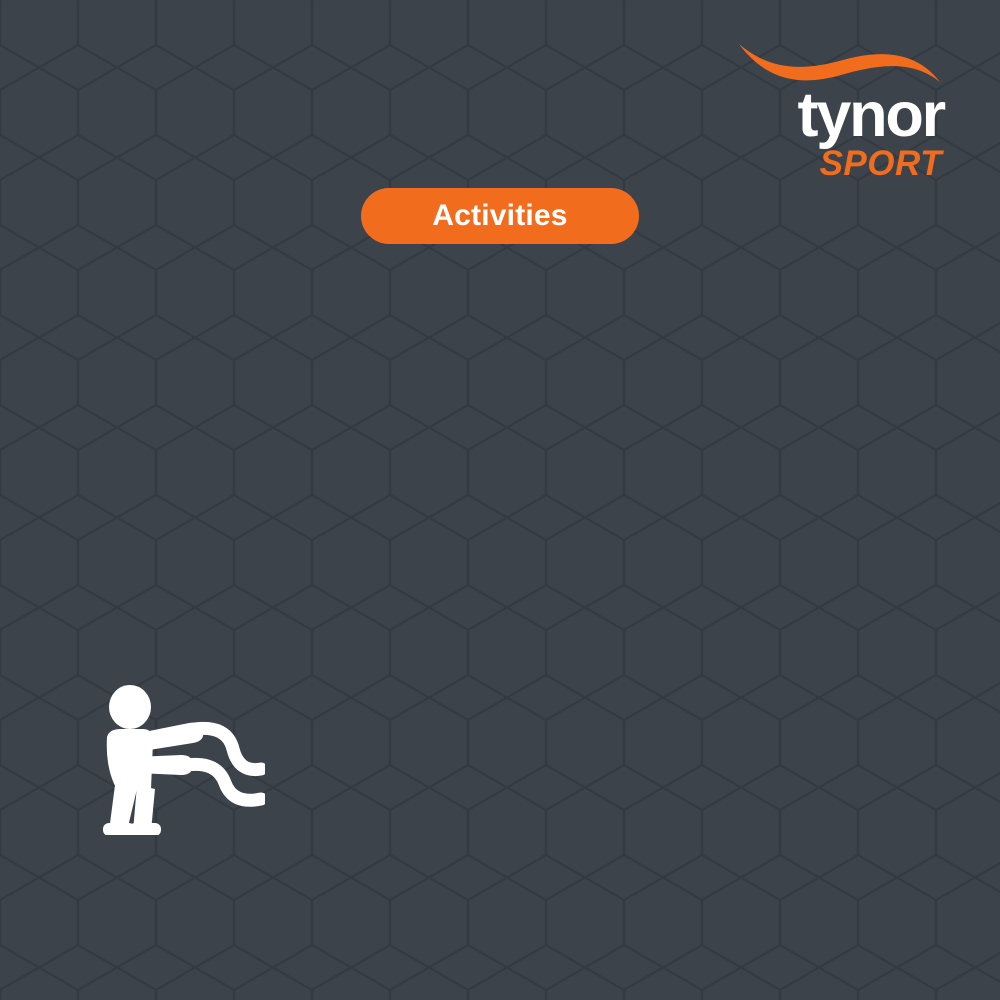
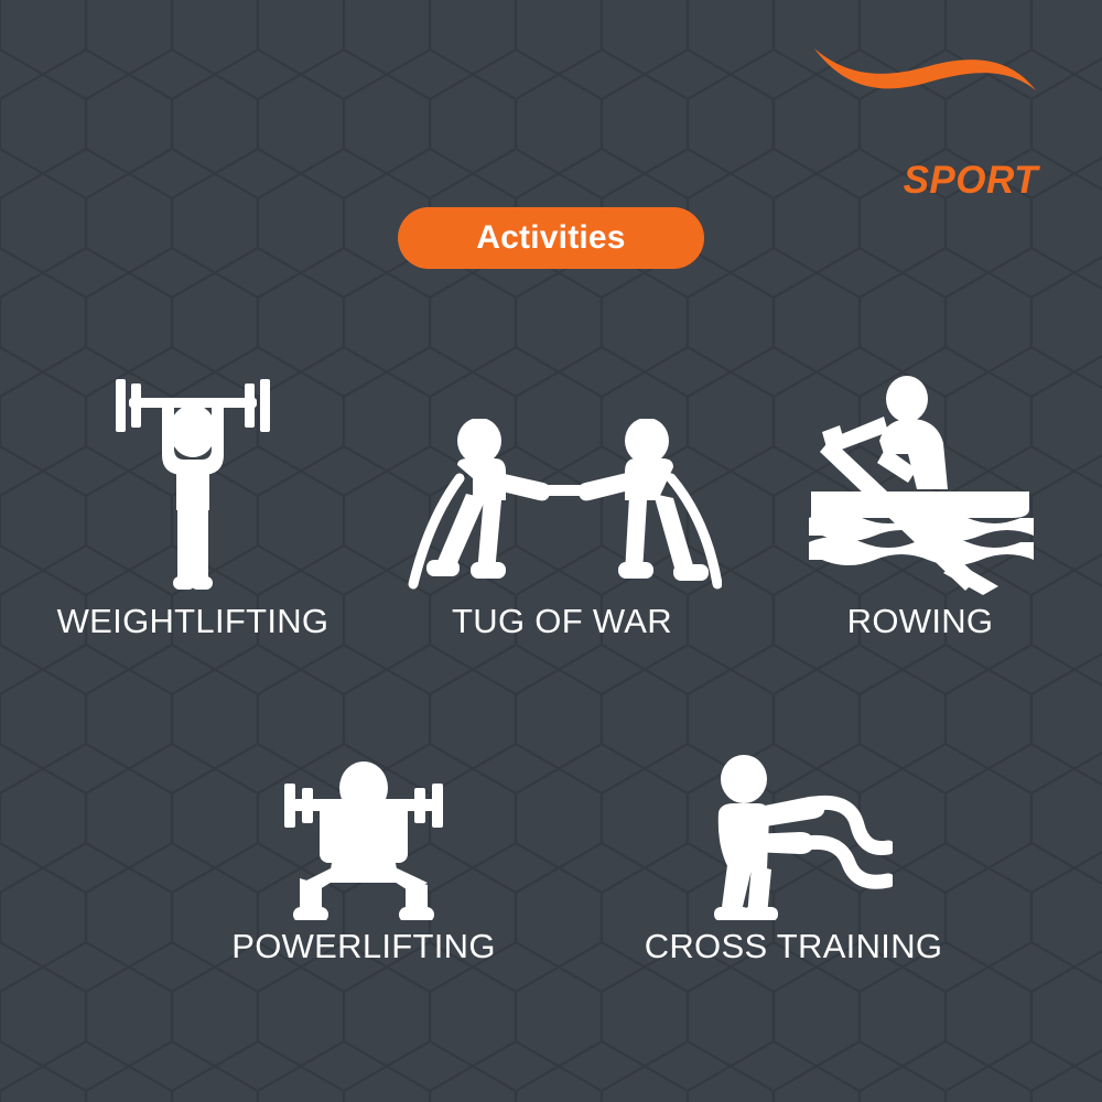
- tynor
  SPORT
  Activities
+ WEIGHTLIFTING
+ TUG OF WAR
+ ROWING
+ POWERLIFTING
+ CROSS TRAINING
